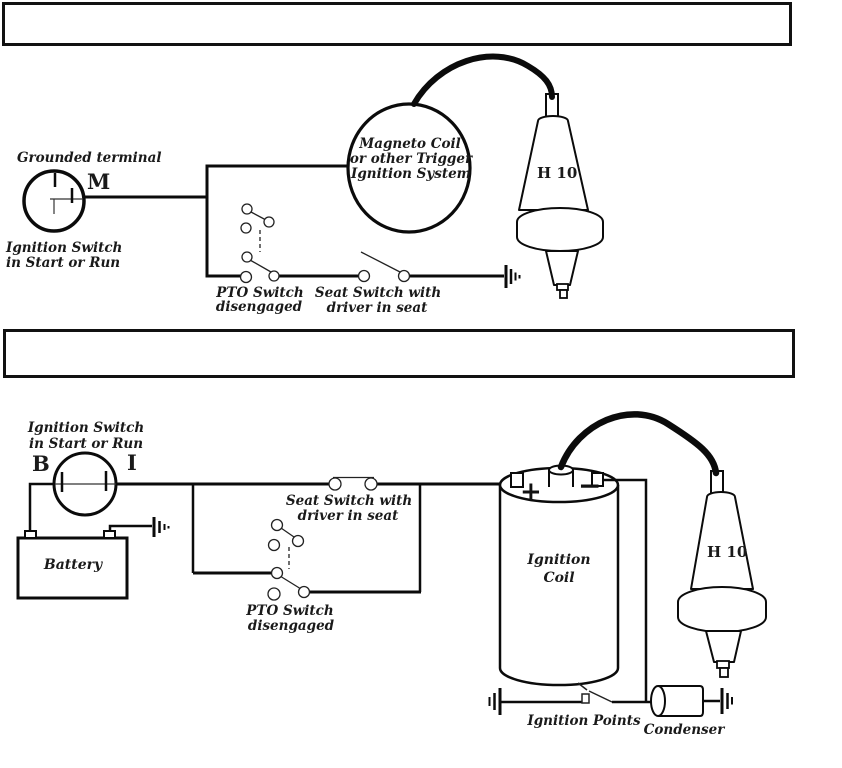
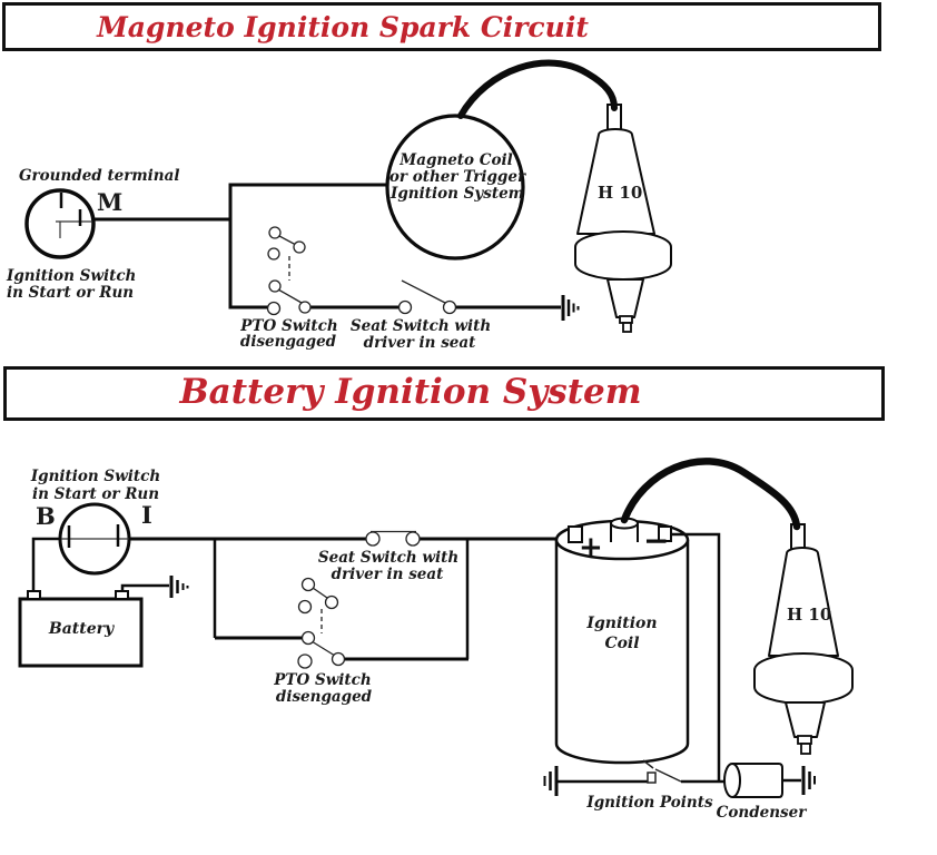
+ Magneto Ignition Spark Circuit
+ Battery Ignition System
  Grounded terminal
  M
  Ignition Switch
  in Start or Run
  Magneto Coil
  or other Trigger
  Ignition System
  H 10
  PTO Switch
  disengaged
  Seat Switch with
  driver in seat
  Ignition Switch
  in Start or Run
  B
  I
  Battery
  Seat Switch with
  driver in seat
  PTO Switch
  disengaged
  Ignition
  Coil
  +
  −
  H 10
  Ignition Points
  Condenser
